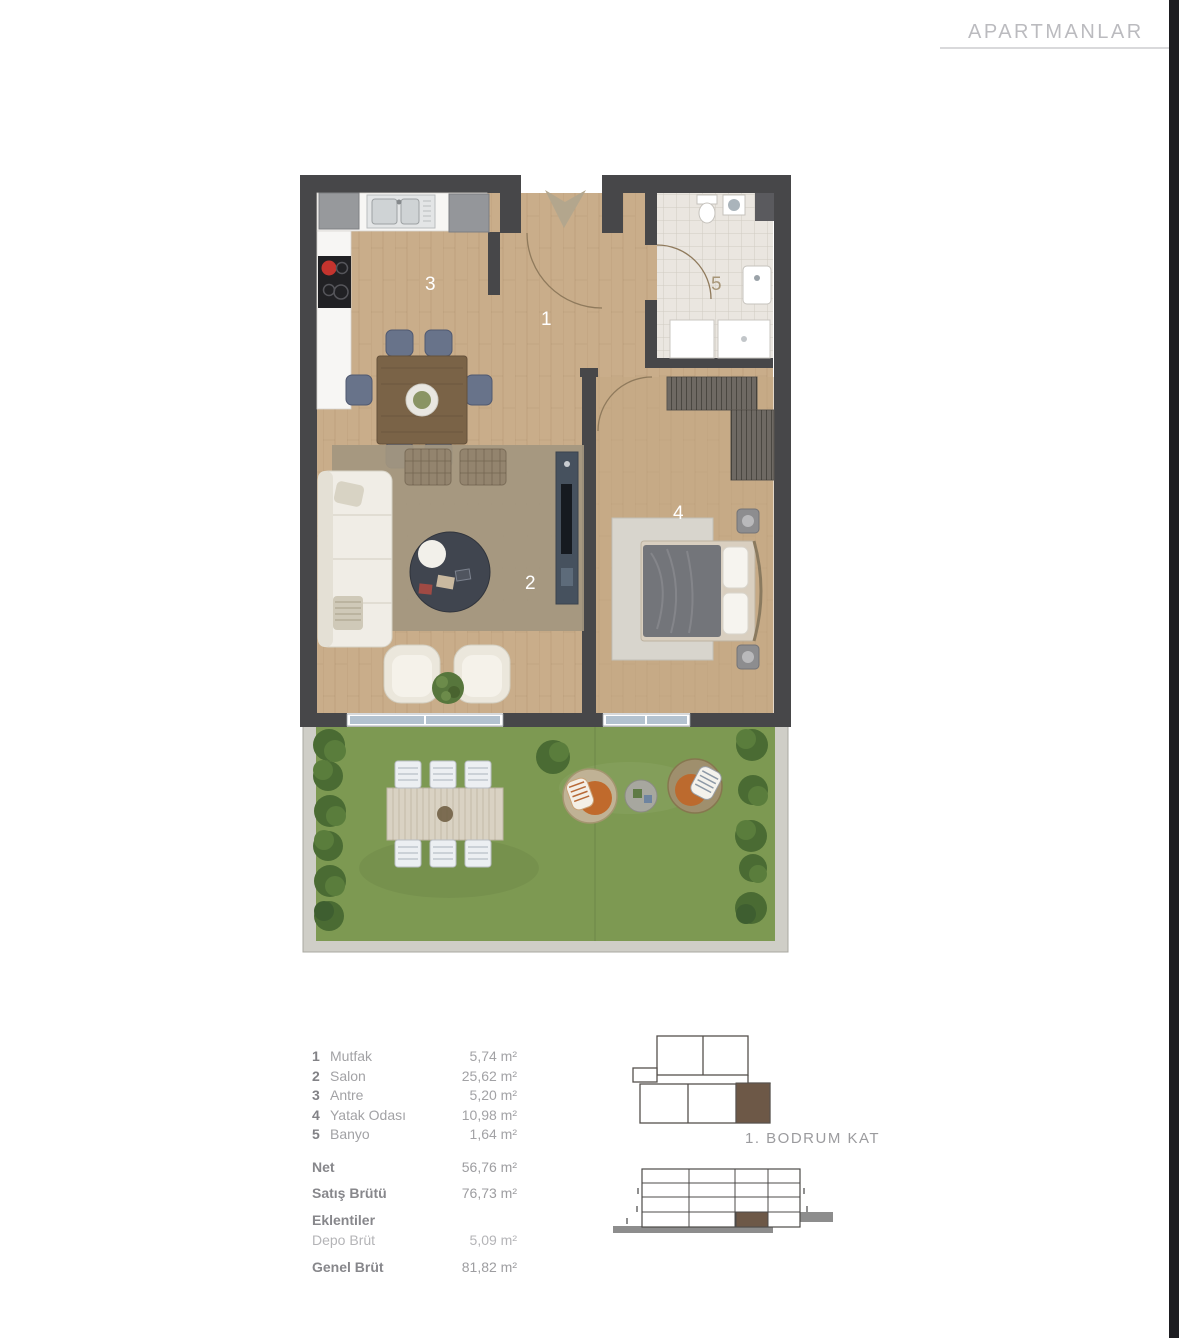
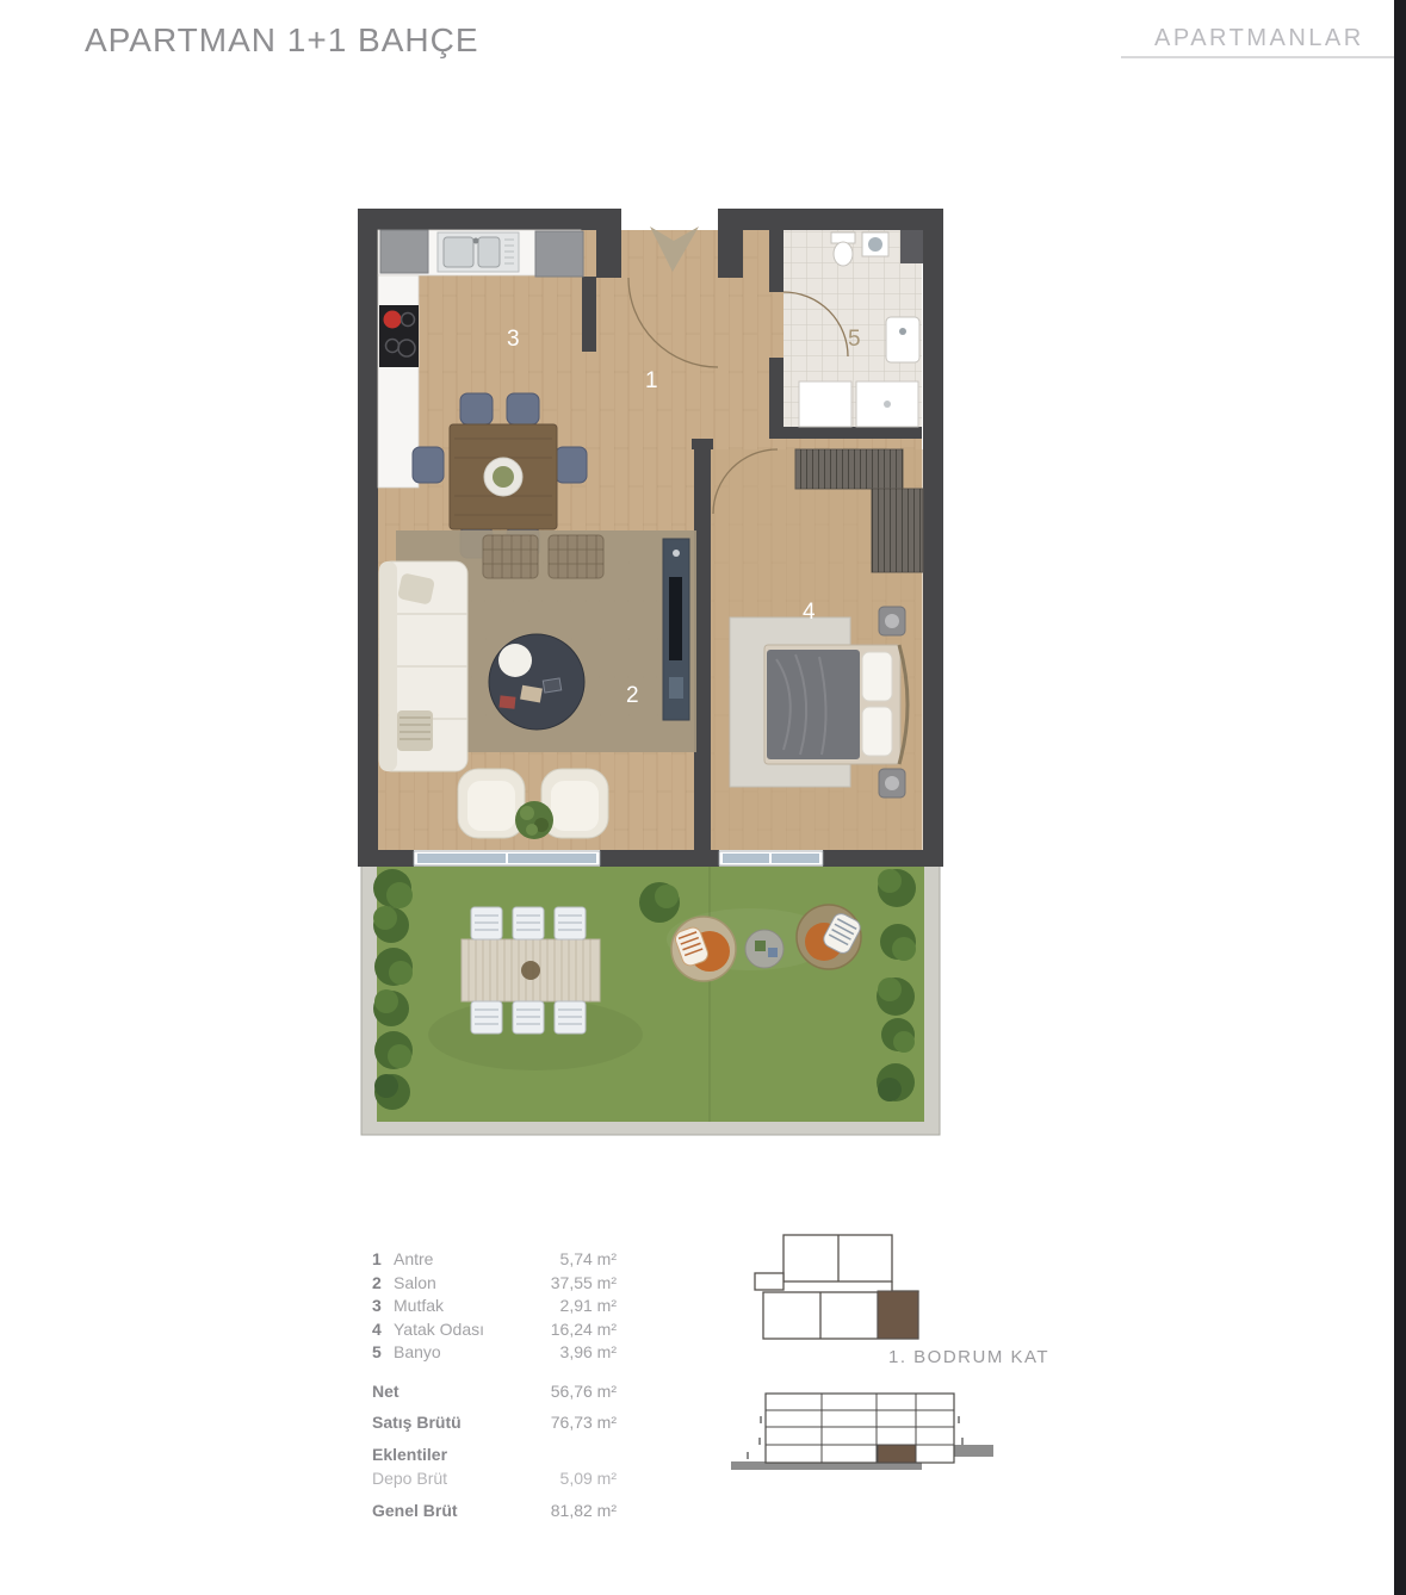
+ APARTMAN 1+1 BAHÇE
  APARTMANLAR
  1
  2
  3
  4
  5
  1
- Mutfak
+ Antre
  5,74 m²
  2
  Salon
- 25,62 m²
+ 37,55 m²
  3
- Antre
+ Mutfak
- 5,20 m²
+ 2,91 m²
  4
  Yatak Odası
- 10,98 m²
+ 16,24 m²
  5
  Banyo
- 1,64 m²
+ 3,96 m²
  Net
  56,76 m²
  Satış Brütü
  76,73 m²
  Eklentiler
  Depo Brüt
  5,09 m²
  Genel Brüt
  81,82 m²
  1. BODRUM KAT
